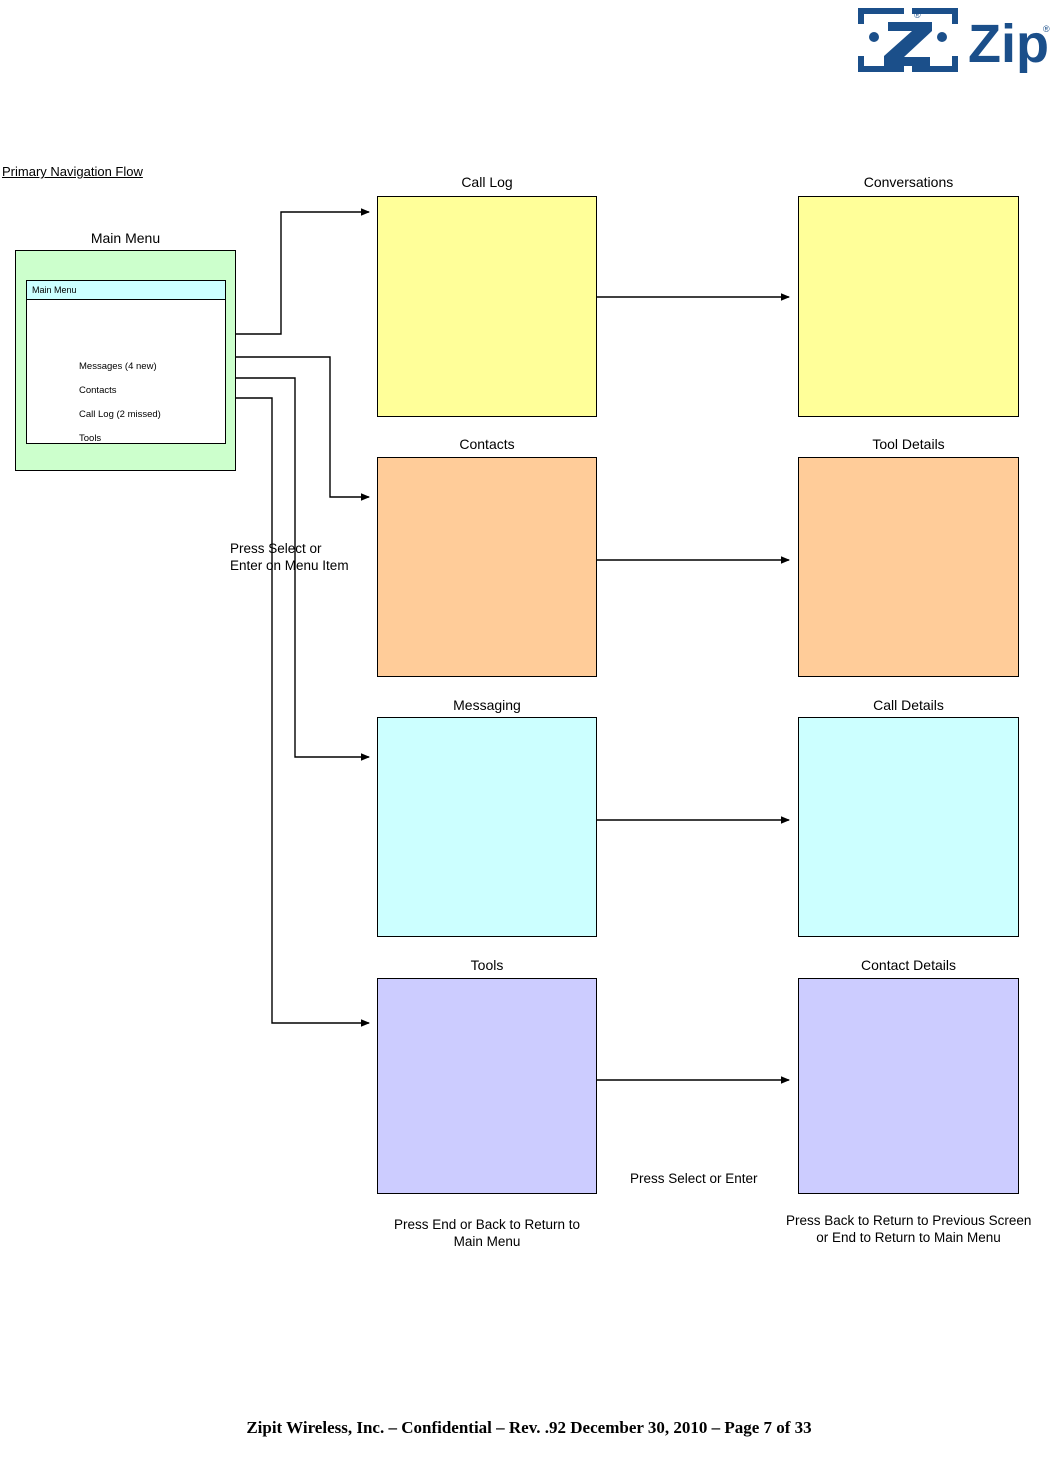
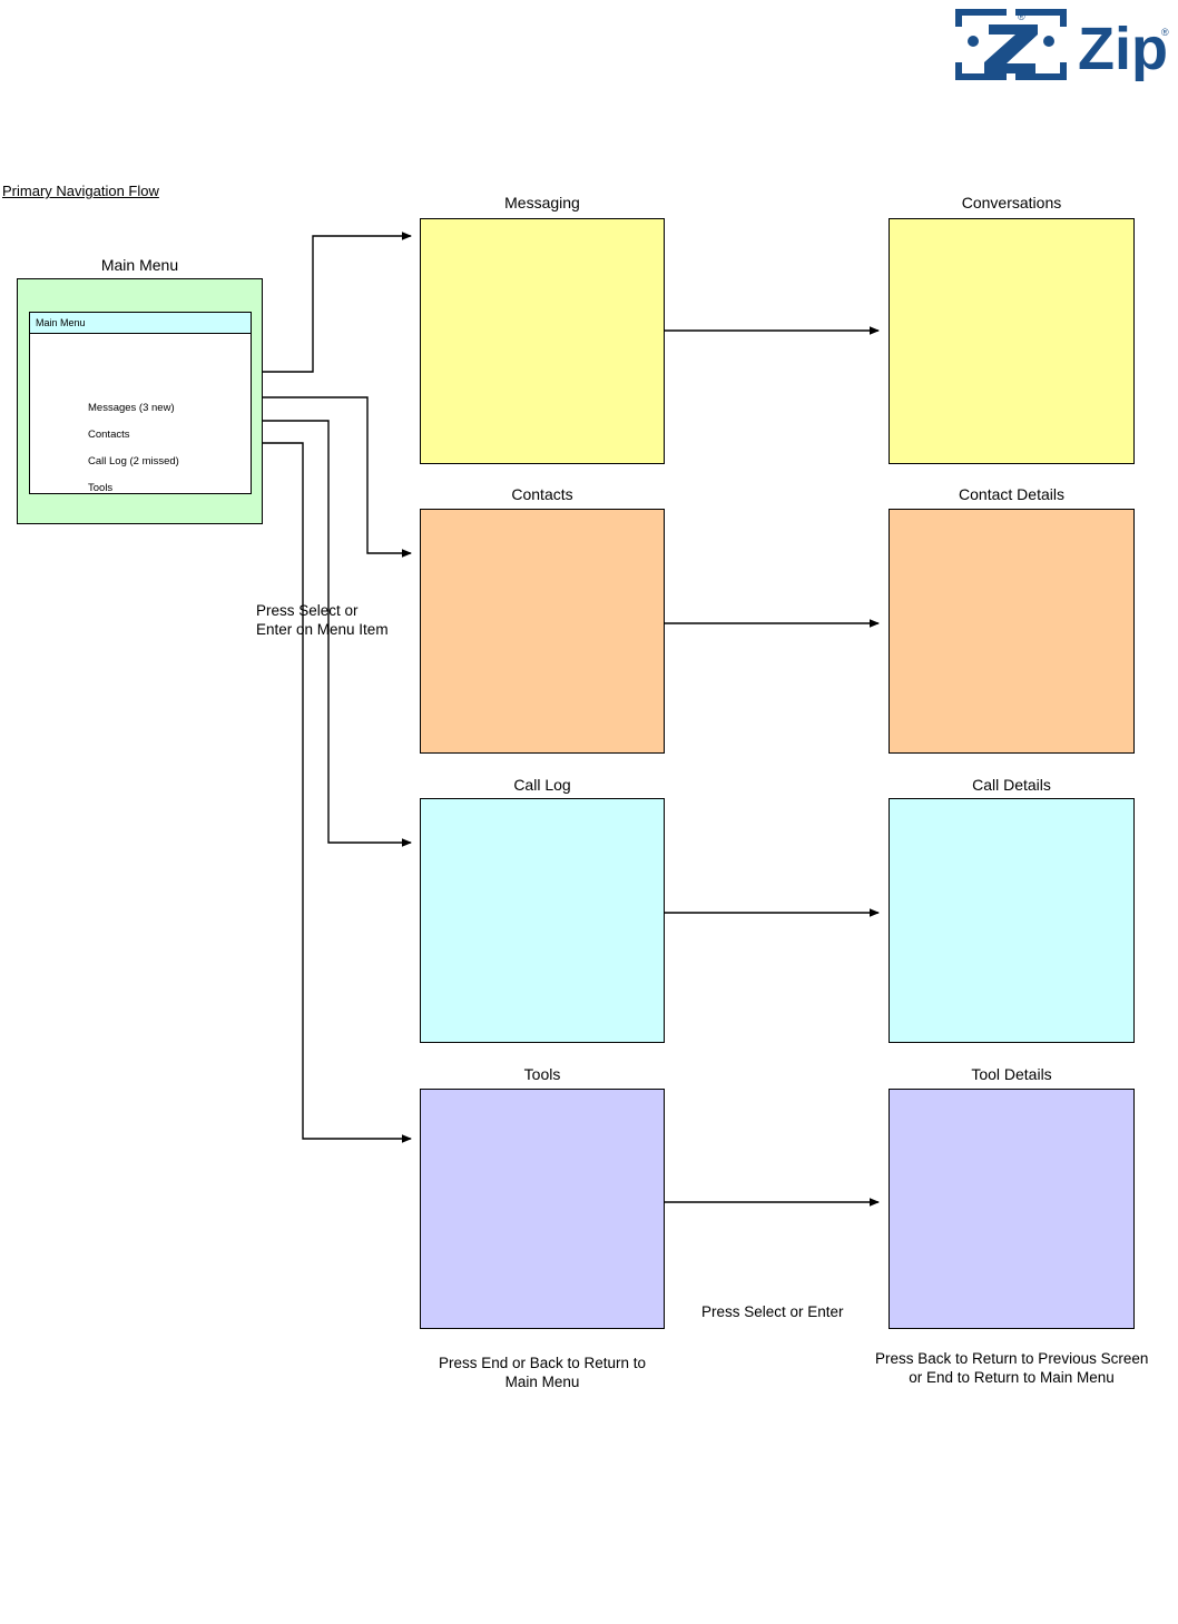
  ®
  ®
  Primary Navigation Flow
  Main Menu
  Main Menu
- Messages (4 new)
+ Messages (3 new)
  Contacts
  Call Log (2 missed)
  Tools
- Call Log
+ Messaging
  Conversations
  Contacts
- Tool Details
+ Contact Details
- Messaging
+ Call Log
  Call Details
  Tools
- Contact Details
+ Tool Details
  Press Select or
  Enter on Menu Item
  Press Select or Enter
  Press End or Back to Return to
  Main Menu
  Press Back to Return to Previous Screen
  or End to Return to Main Menu
- Zipit Wireless, Inc. – Confidential – Rev. .92 December 30, 2010 – Page 7 of 33
